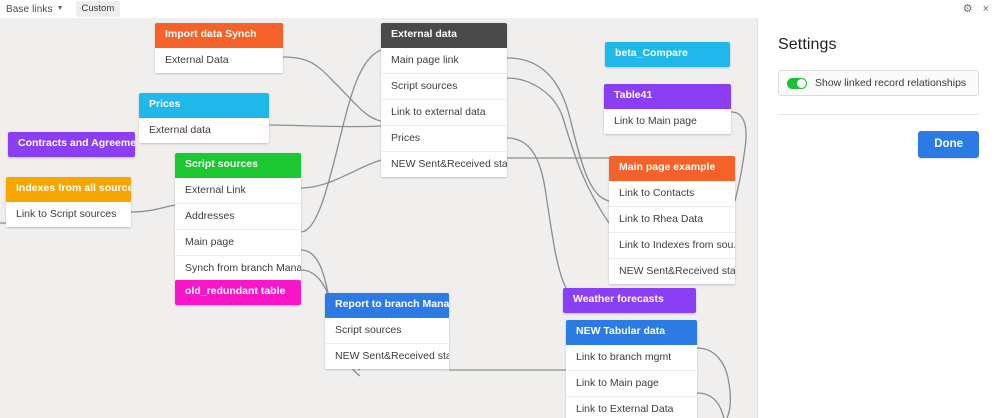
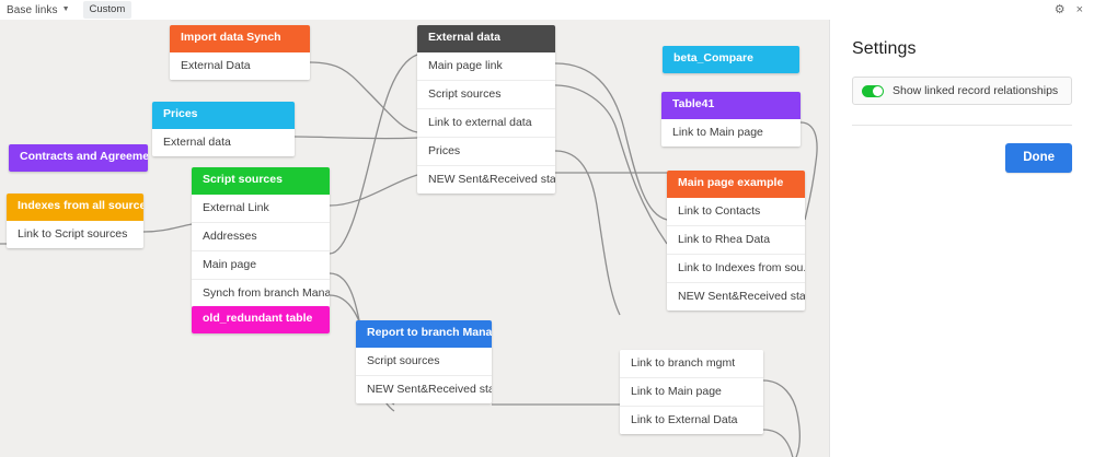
  Base links
  Custom
  ⚙
  ×
  Import data Synch
  External Data
  Prices
  External data
  Contracts and Agreeme
  Indexes from all source
  Link to Script sources
  Script sources
  External Link
  Addresses
  Main page
  Synch from branch Mana
  old_redundant table
  External data
  Main page link
  Script sources
  Link to external data
  Prices
  NEW Sent&Received sta
  Report to branch Mana
  Script sources
  NEW Sent&Received sta
  beta_Compare
  Table41
  Link to Main page
  Main page example
  Link to Contacts
  Link to Rhea Data
  Link to Indexes from sou.
  NEW Sent&Received sta
- Weather forecasts
- NEW Tabular data
  Link to branch mgmt
  Link to Main page
  Link to External Data
  Settings
  Show linked record relationships
  Done
